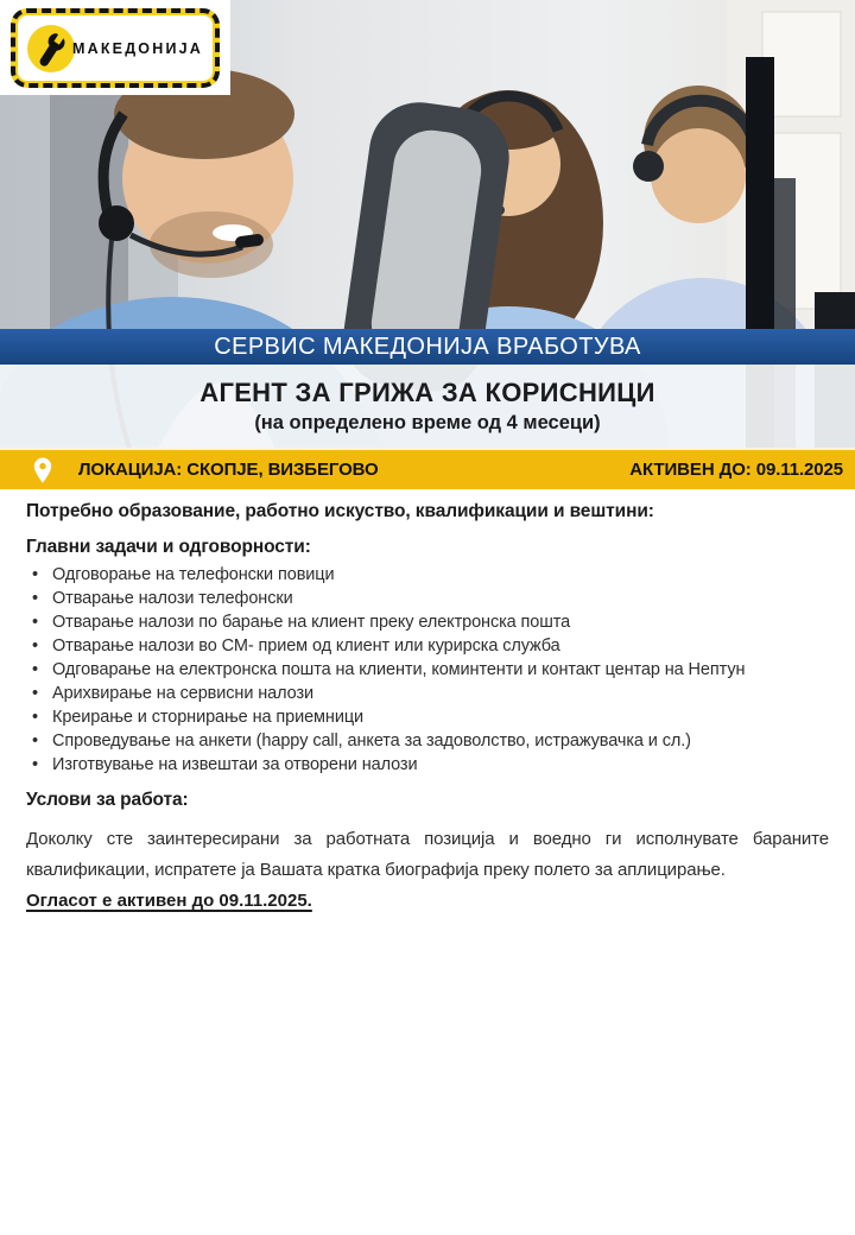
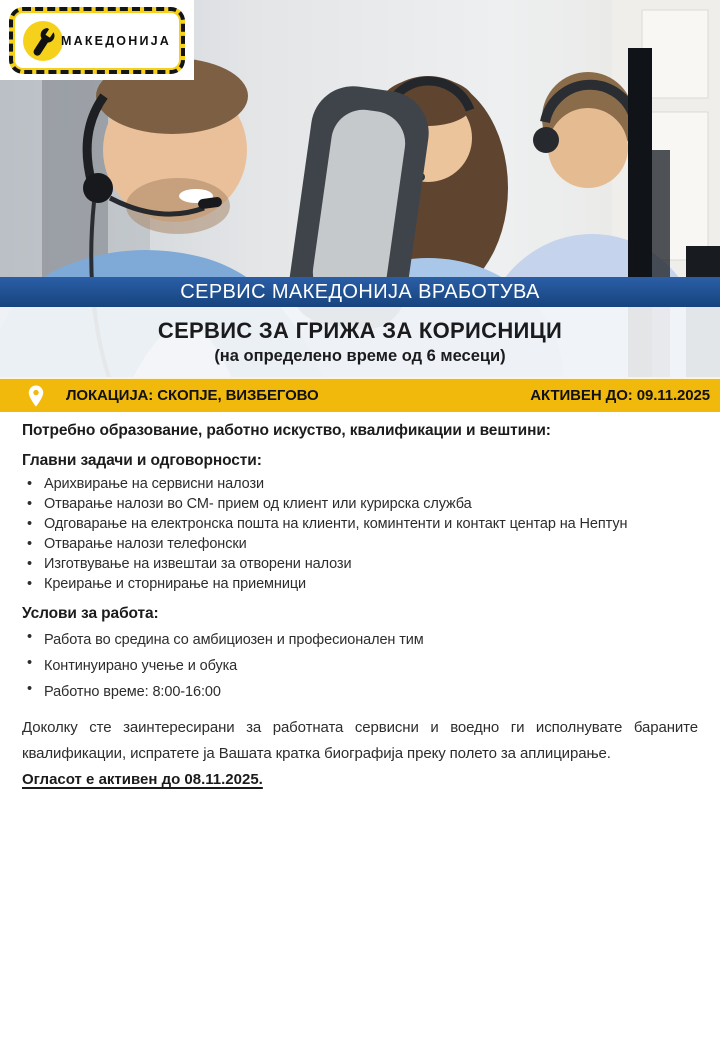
  МАКЕДОНИЈА
  СЕРВИС МАКЕДОНИЈА ВРАБОТУВА
- АГЕНТ ЗА ГРИЖА ЗА КОРИСНИЦИ
+ СЕРВИС ЗА ГРИЖА ЗА КОРИСНИЦИ
- (на определено време од 4 месеци)
+ (на определено време од 6 месеци)
  ЛОКАЦИЈА: СКОПЈЕ, ВИЗБЕГОВО
  АКТИВЕН ДО: 09.11.2025
  Потребно образование, работно искуство, квалификации и вештини:
  Главни задачи и одговорности:
- Одговорање на телефонски повици
- Отварање налози телефонски
+ Арихвирање на сервисни налози
- Отварање налози по барање на клиент преку електронска пошта
  Отварање налози во СМ- прием од клиент или курирска служба
  Одговарање на електронска пошта на клиенти, коминтенти и контакт центар на Нептун
- Арихвирање на сервисни налози
+ Отварање налози телефонски
- Креирање и сторнирање на приемници
+ Изготвување на извештаи за отворени налози
- Спроведување на анкети (happy call, анкета за задоволство, истражувачка и сл.)
- Изготвување на извештаи за отворени налози
+ Креирање и сторнирање на приемници
  Услови за работа:
+ Работа во средина со амбициозен и професионален тим
+ Континуирано учење и обука
+ Работно време: 8:00-16:00
- Доколку сте заинтересирани за работната позиција и воедно ги исполнувате бараните квалификации, испратете ја Вашата кратка биографија преку полето за аплицирање.
+ Доколку сте заинтересирани за работната сервисни и воедно ги исполнувате бараните квалификации, испратете ја Вашата кратка биографија преку полето за аплицирање.
- Огласот е активен до 09.11.2025.
+ Огласот е активен до 08.11.2025.
